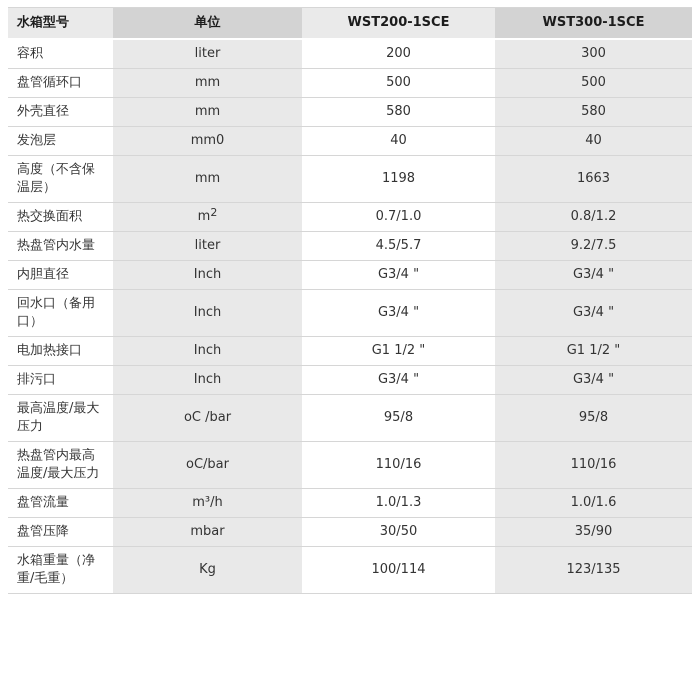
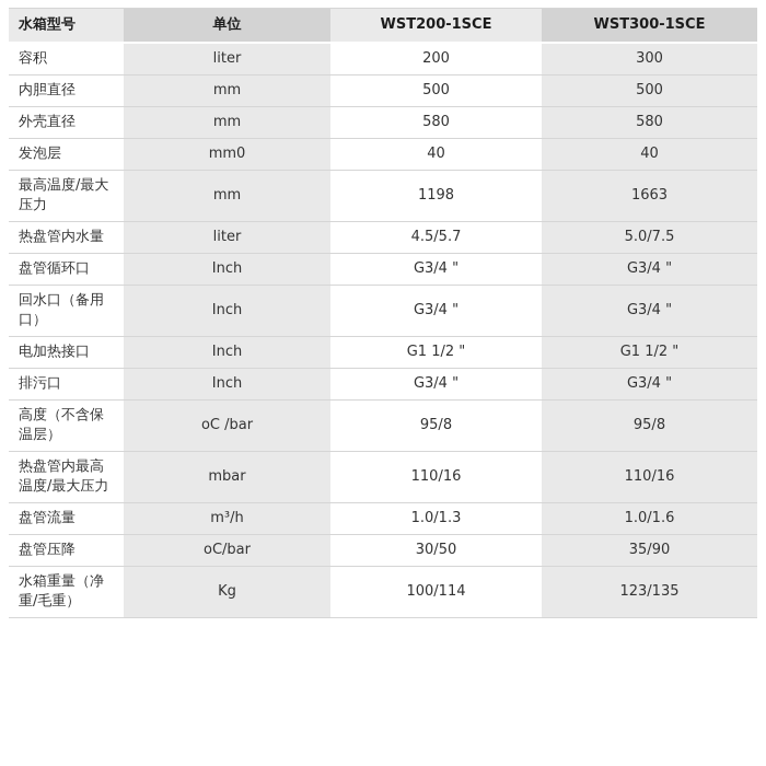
  水箱型号	单位	WST200-1SCE	WST300-1SCE
  容积	liter	200	300
- 盘管循环口	mm	500	500
+ 内胆直径	mm	500	500
  外壳直径	mm	580	580
  发泡层	mm0	40	40
- 高度（不含保温层）	mm	1198	1663
+ 最高温度/最大压力	mm	1198	1663
- 热交换面积	m2	0.7/1.0	0.8/1.2
- 热盘管内水量	liter	4.5/5.7	9.2/7.5
+ 热盘管内水量	liter	4.5/5.7	5.0/7.5
- 内胆直径	Inch	G3/4 "	G3/4 "
+ 盘管循环口	Inch	G3/4 "	G3/4 "
  回水口（备用口）	Inch	G3/4 "	G3/4 "
  电加热接口	Inch	G1 1/2 "	G1 1/2 "
  排污口	Inch	G3/4 "	G3/4 "
- 最高温度/最大压力	oC /bar	95/8	95/8
+ 高度（不含保温层）	oC /bar	95/8	95/8
- 热盘管内最高温度/最大压力	oC/bar	110/16	110/16
+ 热盘管内最高温度/最大压力	mbar	110/16	110/16
  盘管流量	m³/h	1.0/1.3	1.0/1.6
- 盘管压降	mbar	30/50	35/90
+ 盘管压降	oC/bar	30/50	35/90
  水箱重量（净重/毛重）	Kg	100/114	123/135
